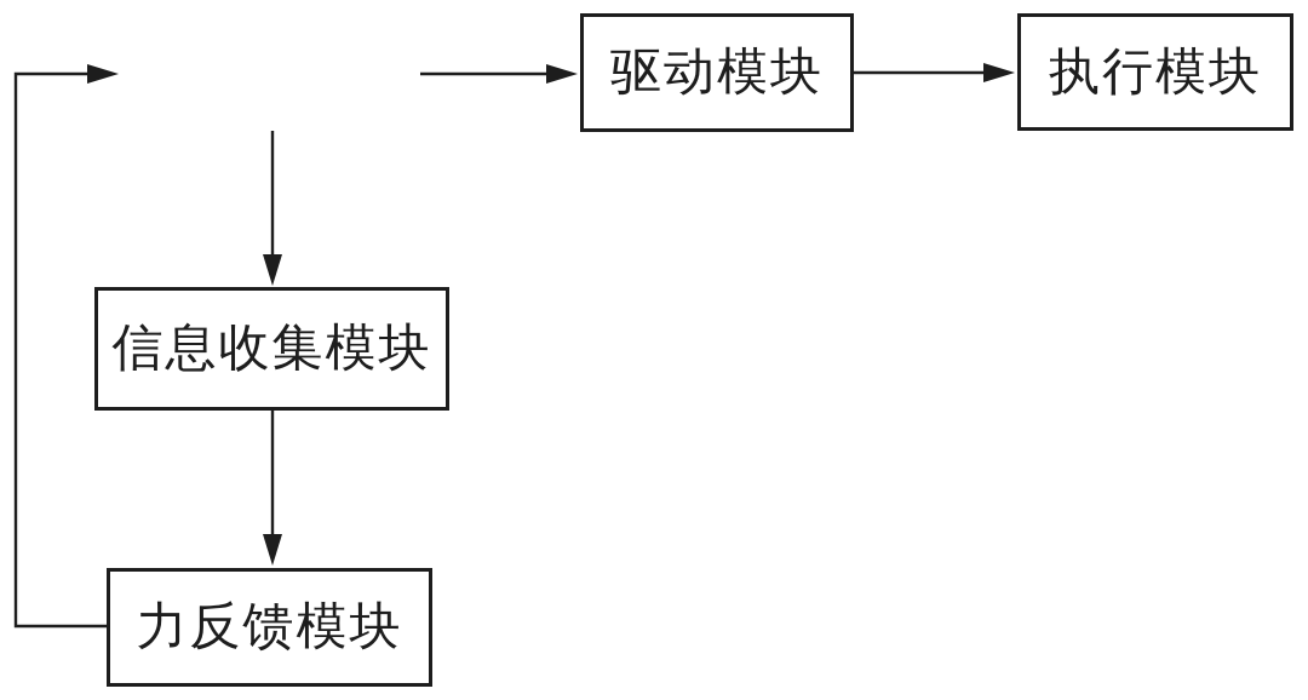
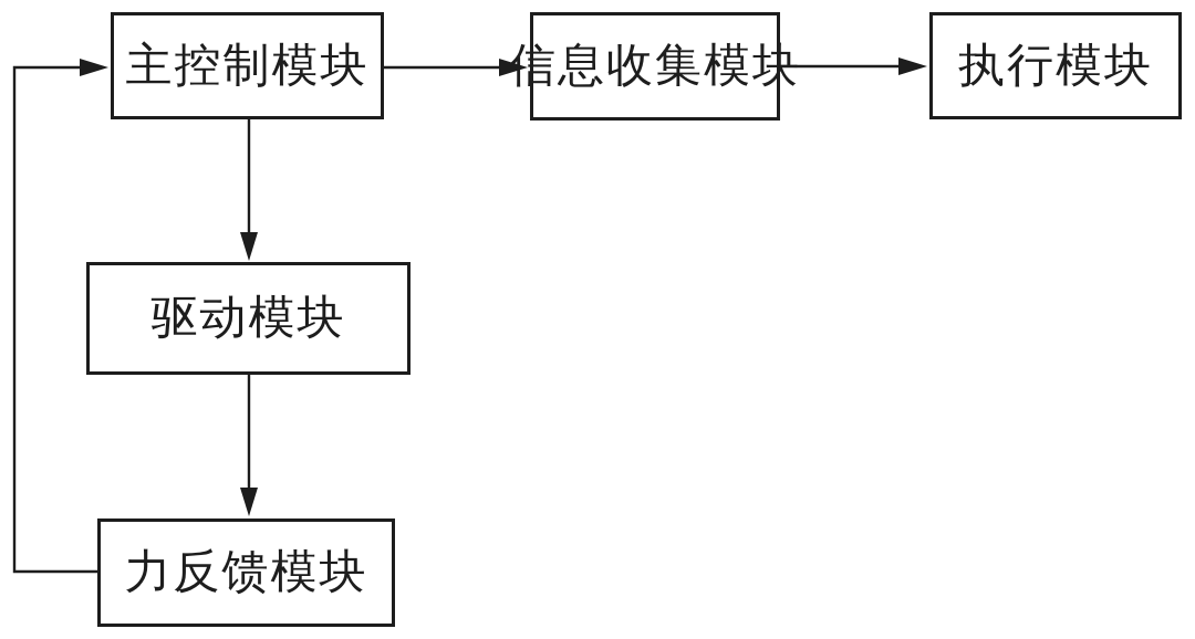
+ 主控制模块
- 驱动模块
+ 信息收集模块
  执行模块
- 信息收集模块
+ 驱动模块
  力反馈模块
